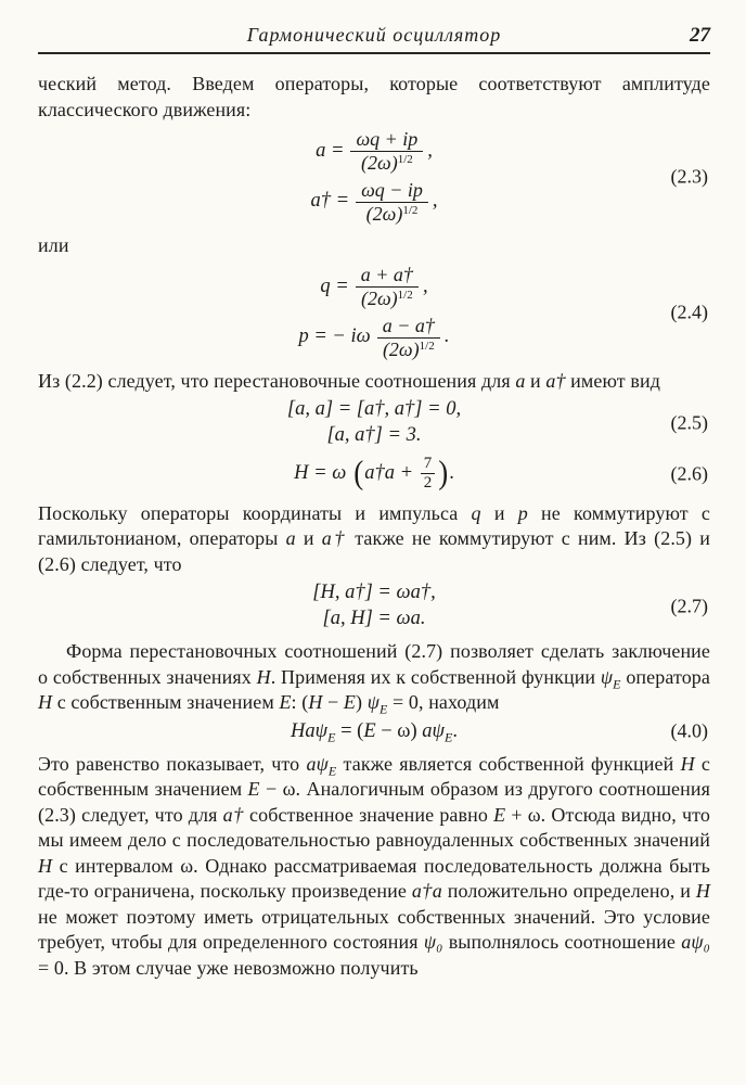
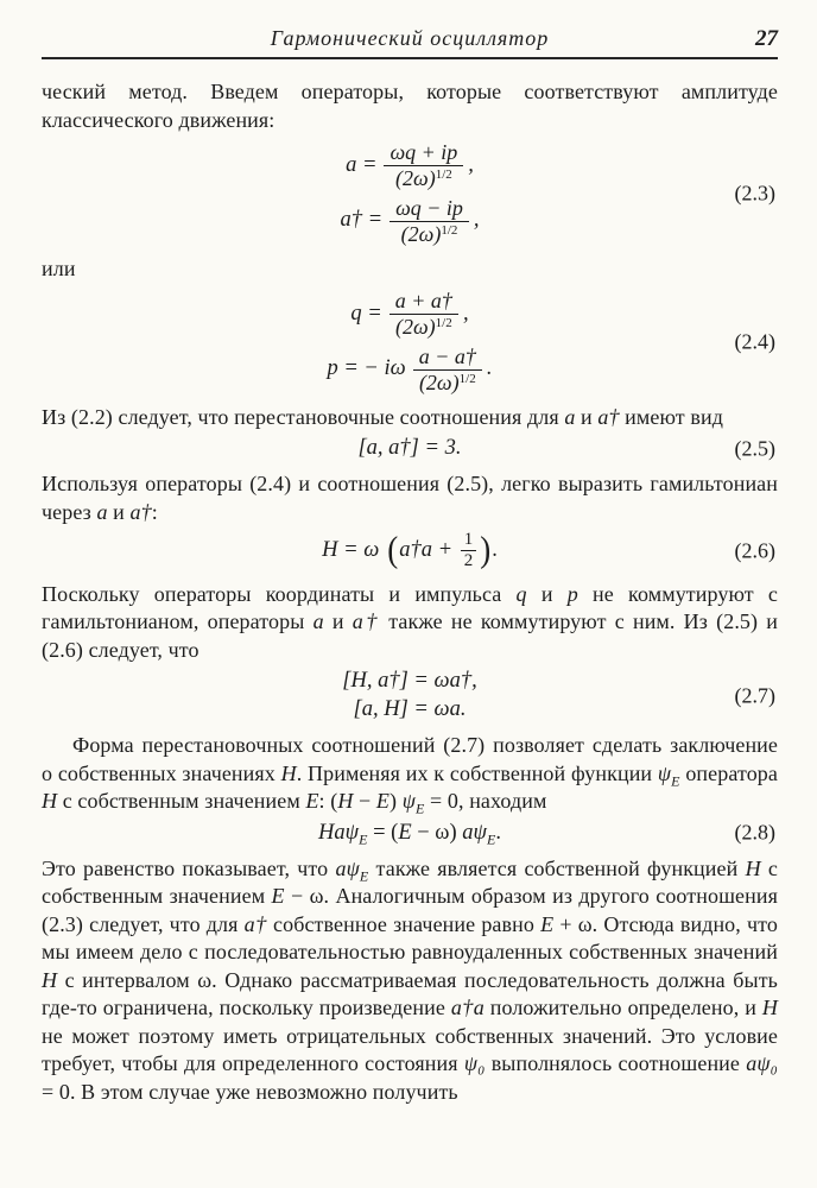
  Гармонический осциллятор
  27
  ческий метод. Введем операторы, которые соответствуют амплитуде классического движения:
  a =
  ωq + ip
  (2ω)1/2
  ,
  a† =
  ωq − ip
  (2ω)1/2
  ,
  (2.3)
  или
  q =
  a + a†
  (2ω)1/2
  ,
  p = − iω
  a − a†
  (2ω)1/2
  .
  (2.4)
  Из (2.2) следует, что перестановочные соотношения для a и a† имеют вид
- [a, a] = [a†, a†] = 0,
  [a, a†] = 3.
  (2.5)
+ Используя операторы (2.4) и соотношения (2.5), легко выразить гамильтониан через a и a†:
  H = ω (a†a +
- 7
+ 1
  2
  ).
  (2.6)
  Поскольку операторы координаты и импульса q и p не коммутируют с гамильтонианом, операторы a и a† также не коммутируют с ним. Из (2.5) и (2.6) следует, что
  [H, a†] = ωa†,
  [a, H] = ωa.
  (2.7)
  Форма перестановочных соотношений (2.7) позволяет сделать заключение о собственных значениях H. Применяя их к собственной функции ψE оператора H с собственным значением E: (H − E) ψE = 0, находим
  HaψE = (E − ω) aψE.
- (4.0)
+ (2.8)
  Это равенство показывает, что aψE также является собственной функцией H с собственным значением E − ω. Аналогичным образом из другого соотношения (2.3) следует, что для a† собственное значение равно E + ω. Отсюда видно, что мы имеем дело с последовательностью равноудаленных собственных значений H с интервалом ω. Однако рассматриваемая последовательность должна быть где-то ограничена, поскольку произведение a†a положительно определено, и H не может поэтому иметь отрицательных собственных значений. Это условие требует, чтобы для определенного состояния ψ₀ выполнялось соотношение aψ₀ = 0. В этом случае уже невозможно получить
